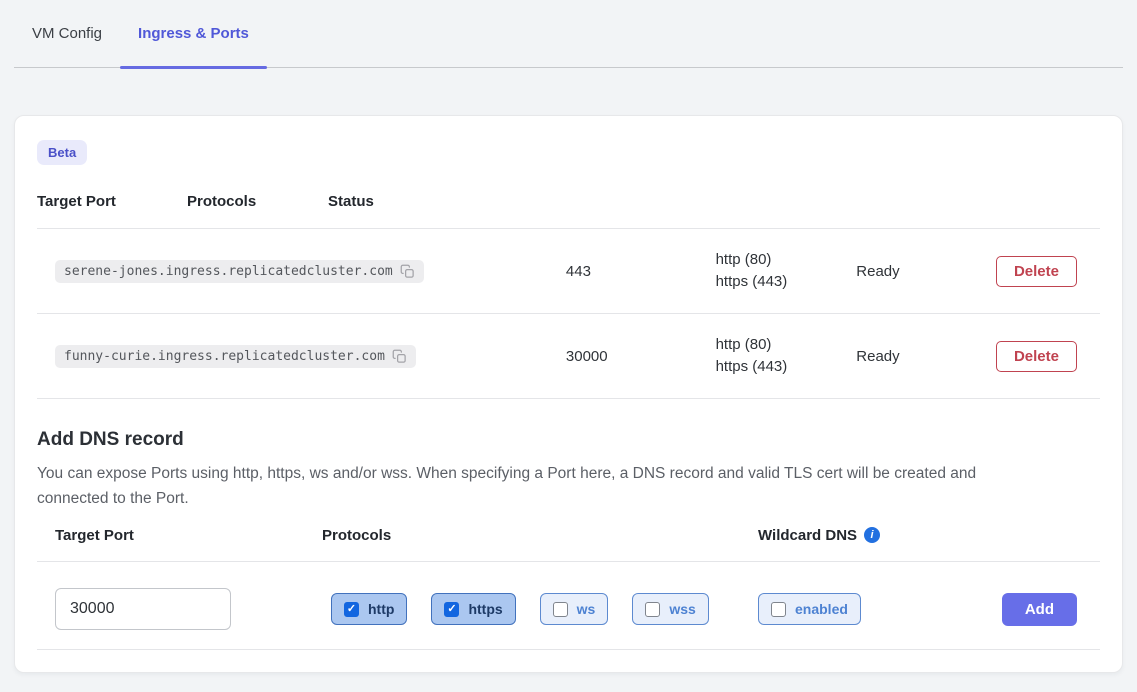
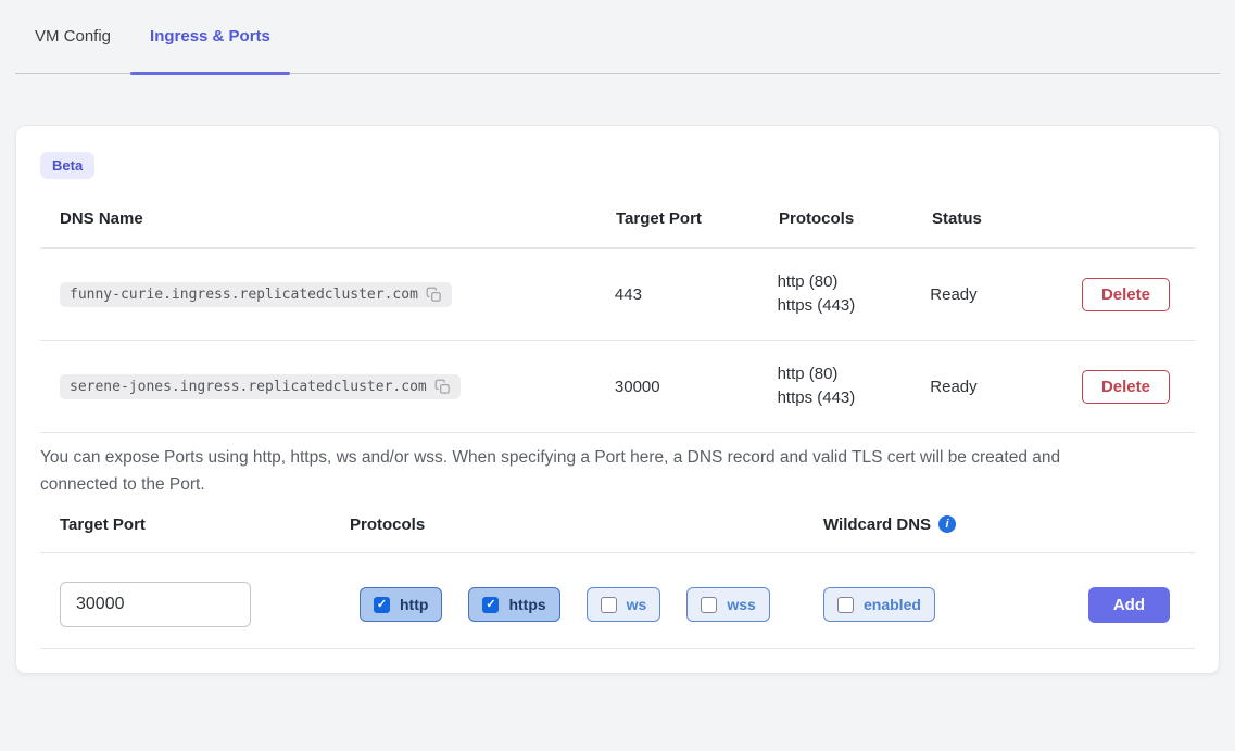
  VM Config
  Ingress & Ports
  Beta
+ DNS Name
  Target Port
  Protocols
  Status
- serene-jones.ingress.replicatedcluster.com
+ funny-curie.ingress.replicatedcluster.com
  443
  http (80)
  https (443)
  Ready
  Delete
- funny-curie.ingress.replicatedcluster.com
+ serene-jones.ingress.replicatedcluster.com
  30000
  http (80)
  https (443)
  Ready
  Delete
- Add DNS record
  You can expose Ports using http, https, ws and/or wss. When specifying a Port here, a DNS record and valid TLS cert will be created and connected to the Port.
  Target Port
  Protocols
  Wildcard DNS i
  30000
  http
  https
  ws
  wss
  enabled
  Add
